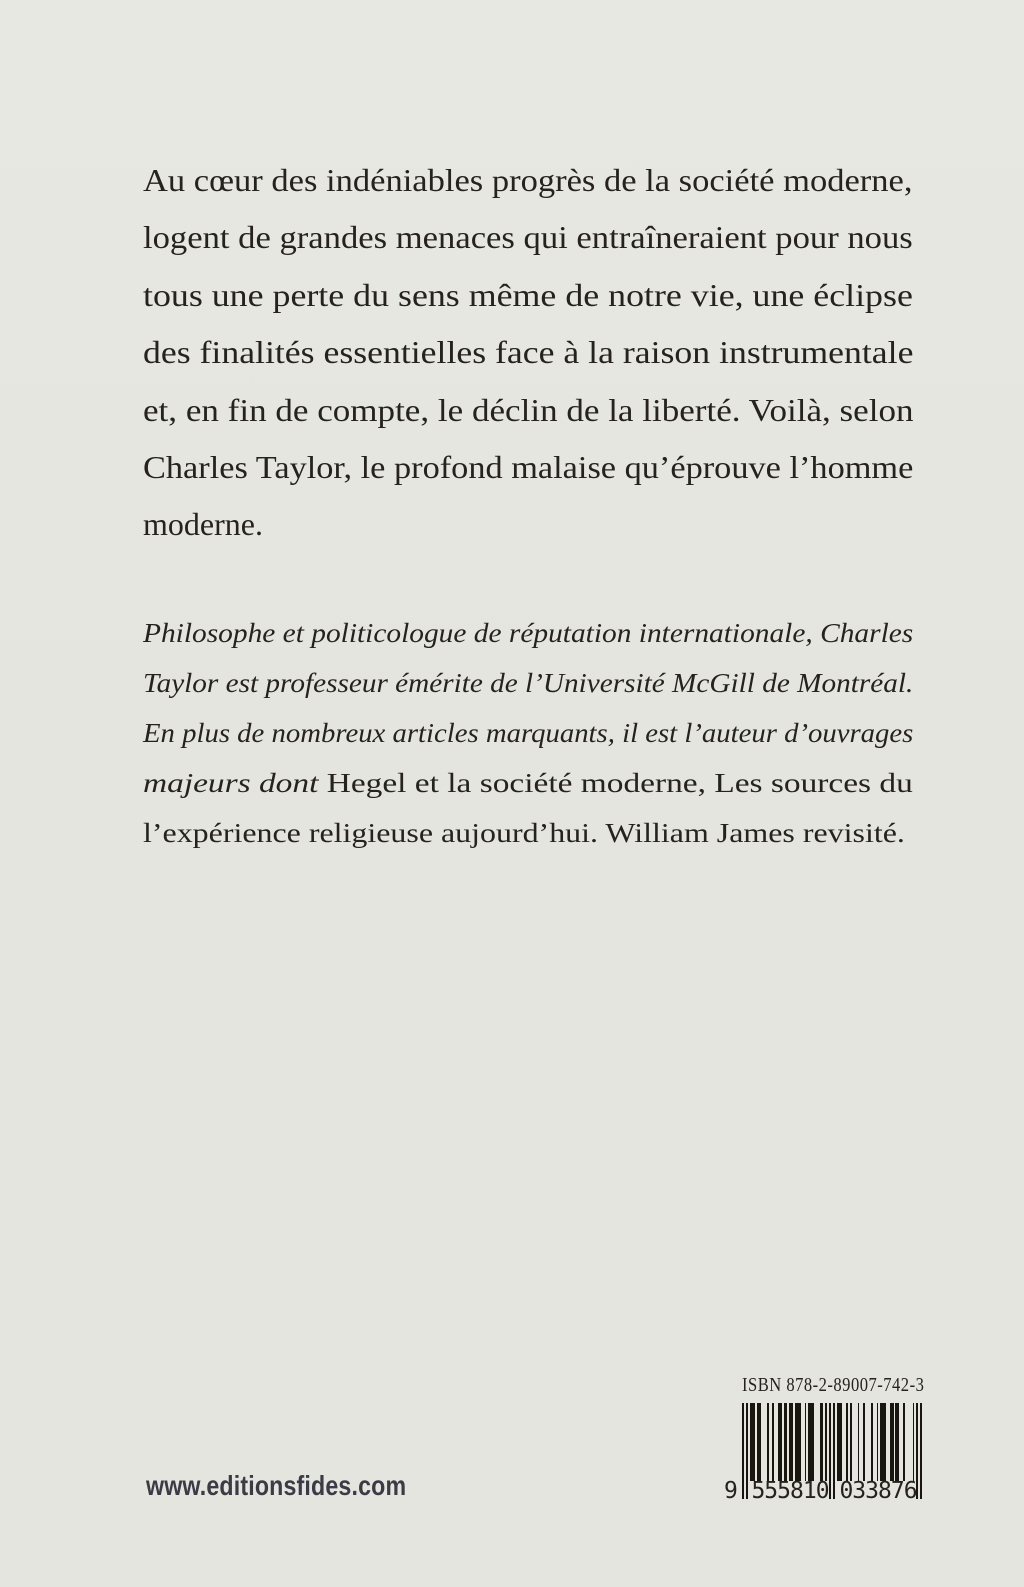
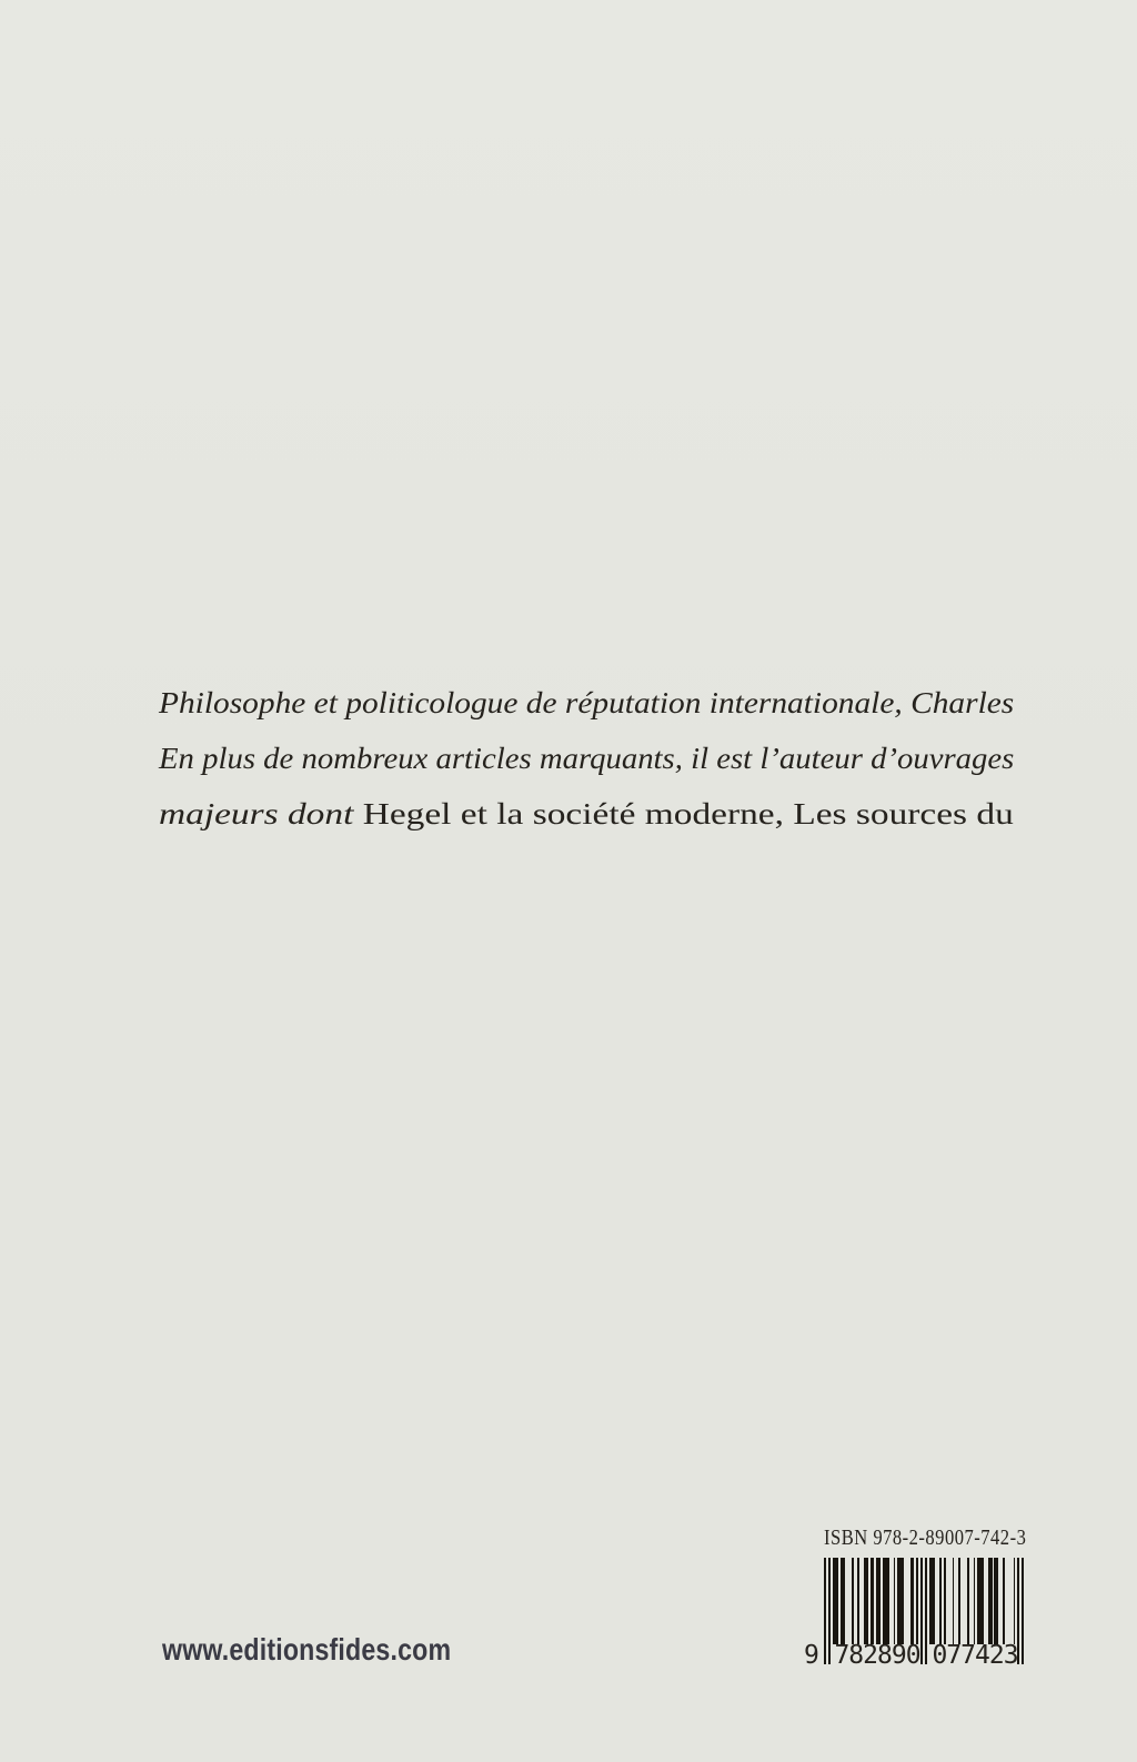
- Au cœur des indéniables progrès de la société moderne,
- logent de grandes menaces qui entraîneraient pour nous
- tous une perte du sens même de notre vie, une éclipse
- des finalités essentielles face à la raison instrumentale
- et, en fin de compte, le déclin de la liberté. Voilà, selon
- Charles Taylor, le profond malaise qu’éprouve l’homme
- moderne.
  Philosophe et politicologue de réputation internationale, Charles
- Taylor est professeur émérite de l’Université McGill de Montréal.
  En plus de nombreux articles marquants, il est l’auteur d’ouvrages
  majeurs dont Hegel et la société moderne, Les sources du
- l’expérience religieuse aujourd’hui. William James revisité.
  www.editionsfides.com
- ISBN 878-2-89007-742-3
+ ISBN 978-2-89007-742-3
  9
- 555810
+ 782890
- 033876
+ 077423
